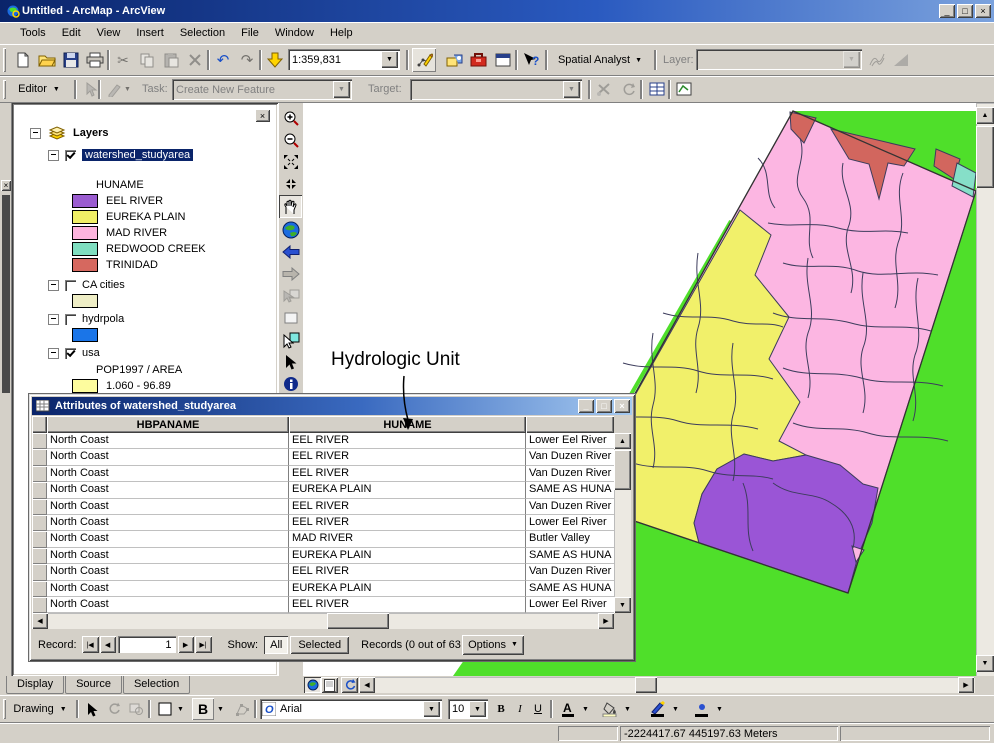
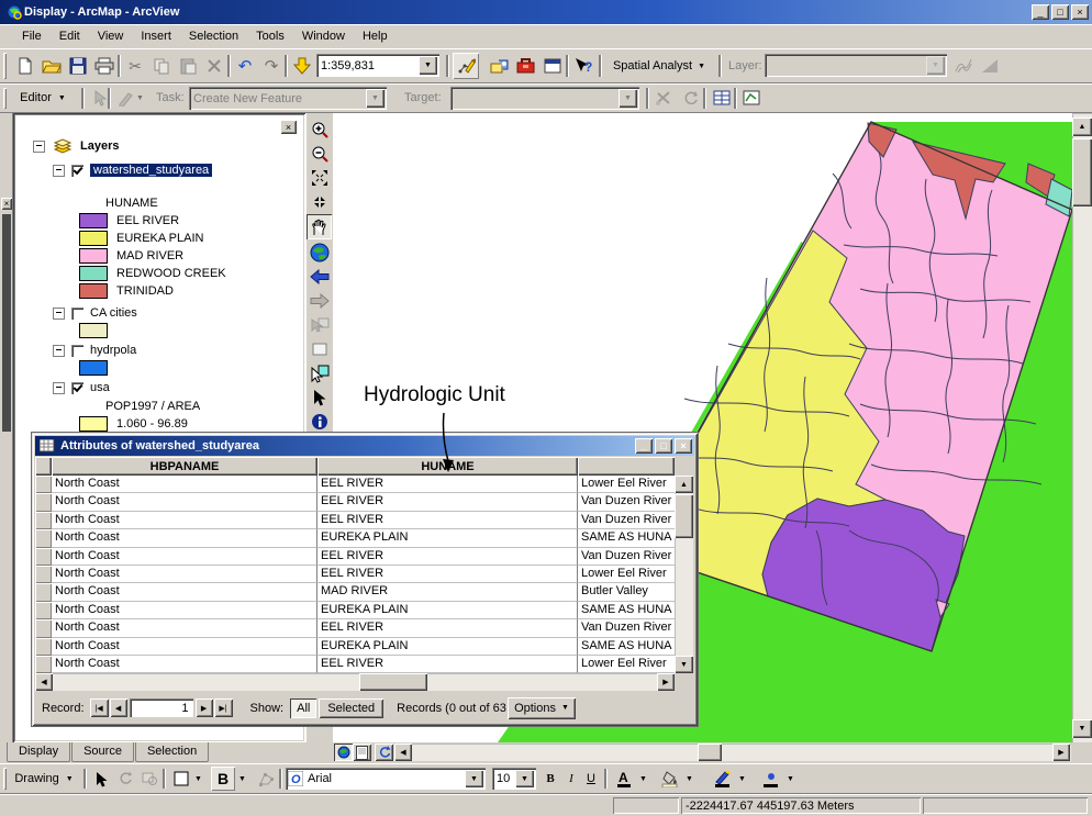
- Untitled - ArcMap - ArcView
+ Display - ArcMap - ArcView
  _
  □
  ×
- Tools
+ File
  Edit
  View
  Insert
  Selection
- File
+ Tools
  Window
  Help
  ✂
  ↶
  ↷
  1:359,831
  ?
  Spatial Analyst
  Layer:
  Editor
  Task:
  Create New Feature
  Target:
  ×
  ×
  Layers
  watershed_studyarea
  HUNAME
  EEL RIVER
  EUREKA PLAIN
  MAD RIVER
  REDWOOD CREEK
  TRINIDAD
  CA cities
  hydrpola
  usa
  POP1997 / AREA
  1.060 - 96.89
  Attributes of watershed_studyarea
  _
  □
  ×
  HBPANAME
  HUNAME
  North Coast
  EEL RIVER
  Lower Eel River
  North Coast
  EEL RIVER
  Van Duzen River
  North Coast
  EEL RIVER
  Van Duzen River
  North Coast
  EUREKA PLAIN
  SAME AS HUNA
  North Coast
  EEL RIVER
  Van Duzen River
  North Coast
  EEL RIVER
  Lower Eel River
  North Coast
  MAD RIVER
  Butler Valley
  North Coast
  EUREKA PLAIN
  SAME AS HUNA
  North Coast
  EEL RIVER
  Van Duzen River
  North Coast
  EUREKA PLAIN
  SAME AS HUNA
  North Coast
  EEL RIVER
  Lower Eel River
  Record:
  1
  Show:
  All
  Selected
  Options
  Hydrologic Unit
  Display Source Selection
  Drawing
  B
  O
  Arial
  10
  B
  I
  U
  A
  -2224417.67 445197.63 Meters
